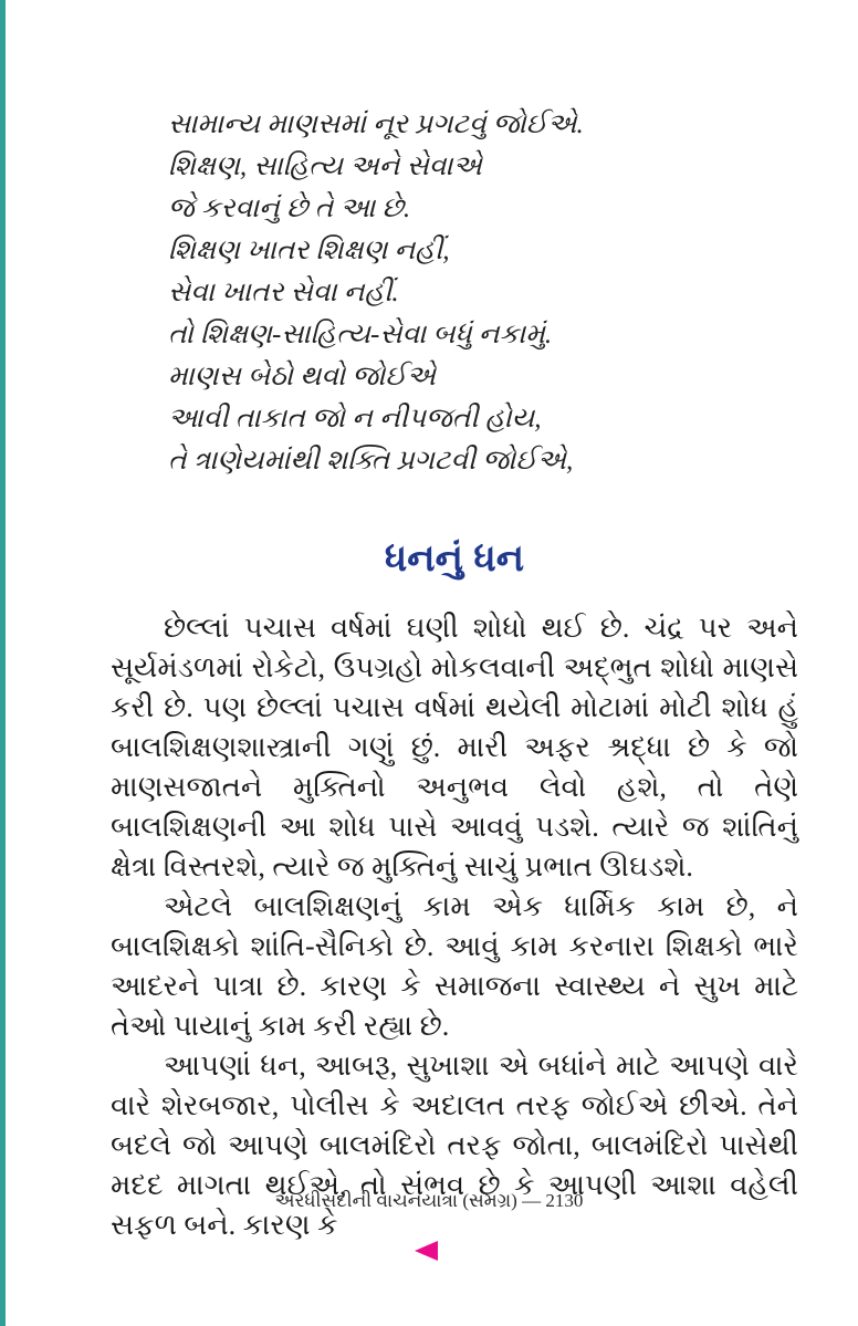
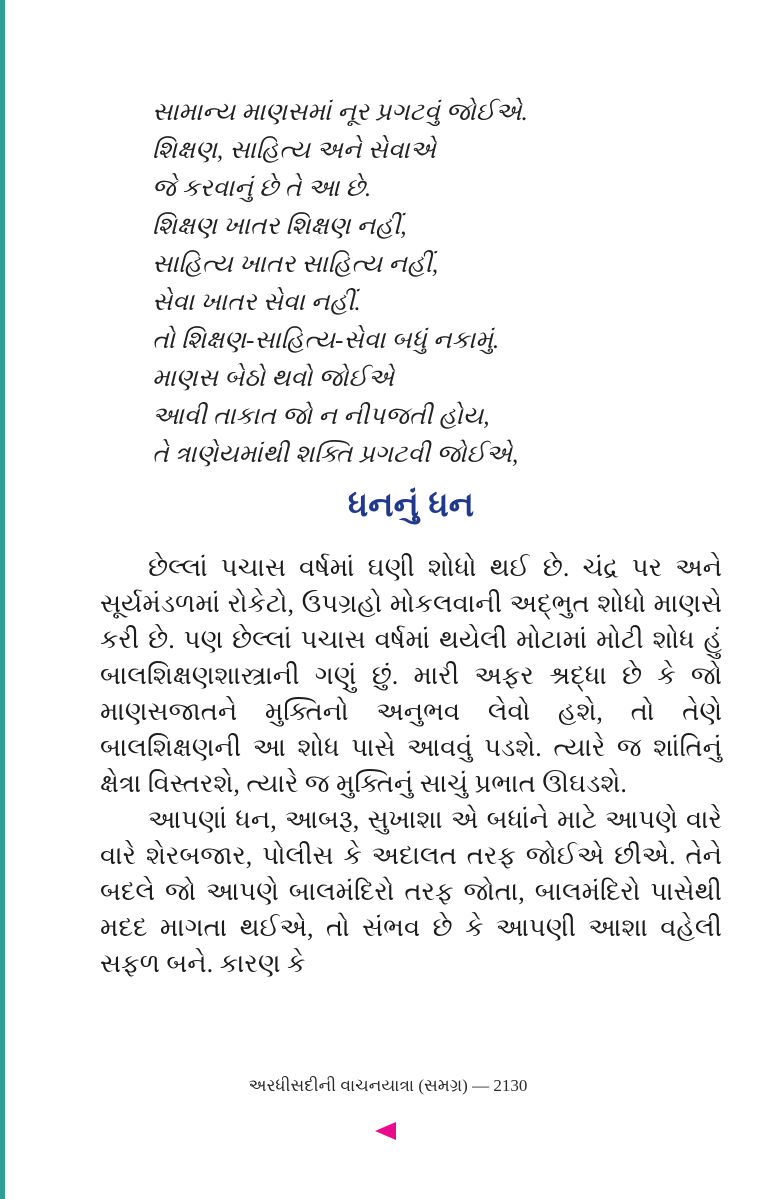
  સામાન્ય માણસમાં નૂર પ્રગટવું જોઈએ.
  શિક્ષણ, સાહિત્ય અને સેવાએ
  જે કરવાનું છે તે આ છે.
  શિક્ષણ ખાતર શિક્ષણ નહીં,
+ સાહિત્ય ખાતર સાહિત્ય નહીં,
  સેવા ખાતર સેવા નહીં.
  તો શિક્ષણ-સાહિત્ય-સેવા બધું નકામું.
  માણસ બેઠો થવો જોઈએ
  આવી તાકાત જો ન નીપજતી હોય,
  તે ત્રાણેયમાંથી શક્તિ પ્રગટવી જોઈએ,
  ધનનું ધન
  છેલ્લાં પચાસ વર્ષમાં ઘણી શોધો થઈ છે. ચંદ્ર પર અને સૂર્યમંડળમાં રોકેટો, ઉપગ્રહો મોકલવાની અદ્ભુત શોધો માણસે કરી છે. પણ છેલ્લાં પચાસ વર્ષમાં થયેલી મોટામાં મોટી શોધ હું બાલશિક્ષણશાસ્ત્રાની ગણું છું. મારી અફર શ્રદ્ધા છે કે જો માણસજાતને મુક્તિનો અનુભવ લેવો હશે, તો તેણે બાલશિક્ષણની આ શોધ પાસે આવવું પડશે. ત્યારે જ શાંતિનું ક્ષેત્રા વિસ્તરશે, ત્યારે જ મુક્તિનું સાચું પ્રભાત ઊઘડશે.
- એટલે બાલશિક્ષણનું કામ એક ધાર્મિક કામ છે, ને બાલશિક્ષકો શાંતિ-સૈનિકો છે. આવું કામ કરનારા શિક્ષકો ભારે આદરને પાત્રા છે. કારણ કે સમાજના સ્વાસ્થ્ય ને સુખ માટે તેઓ પાયાનું કામ કરી રહ્યા છે.
  આપણાં ધન, આબરૂ, સુખાશા એ બધાંને માટે આપણે વારે વારે શેરબજાર, પોલીસ કે અદાલત તરફ જોઈએ છીએ. તેને બદલે જો આપણે બાલમંદિરો તરફ જોતા, બાલમંદિરો પાસેથી મદદ માગતા થઈએ, તો સંભવ છે કે આપણી આશા વહેલી સફળ બને. કારણ કે
  અરધીસદીની વાચનયાત્રા (સમગ્ર) — 2130
